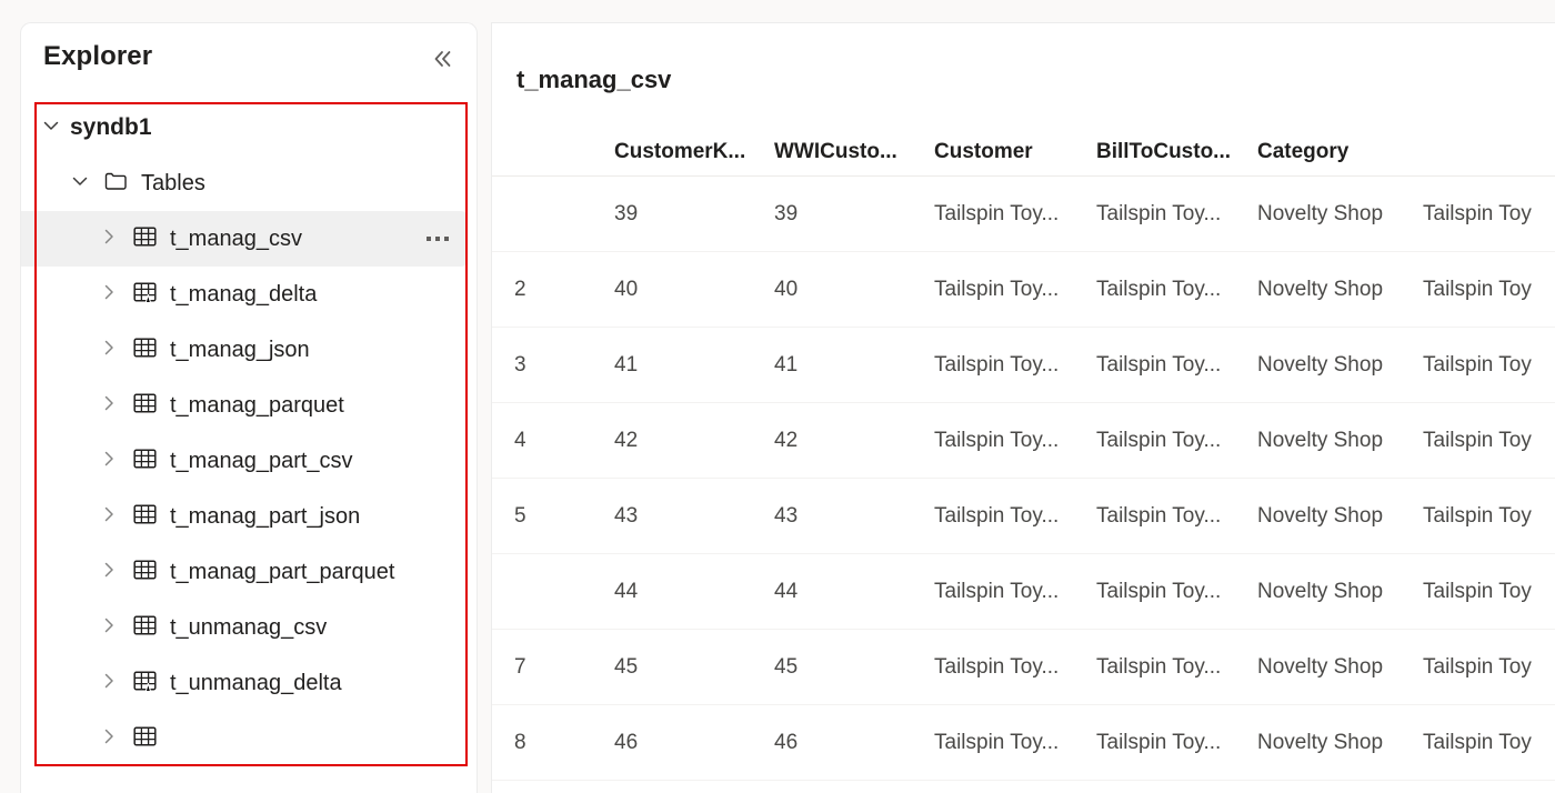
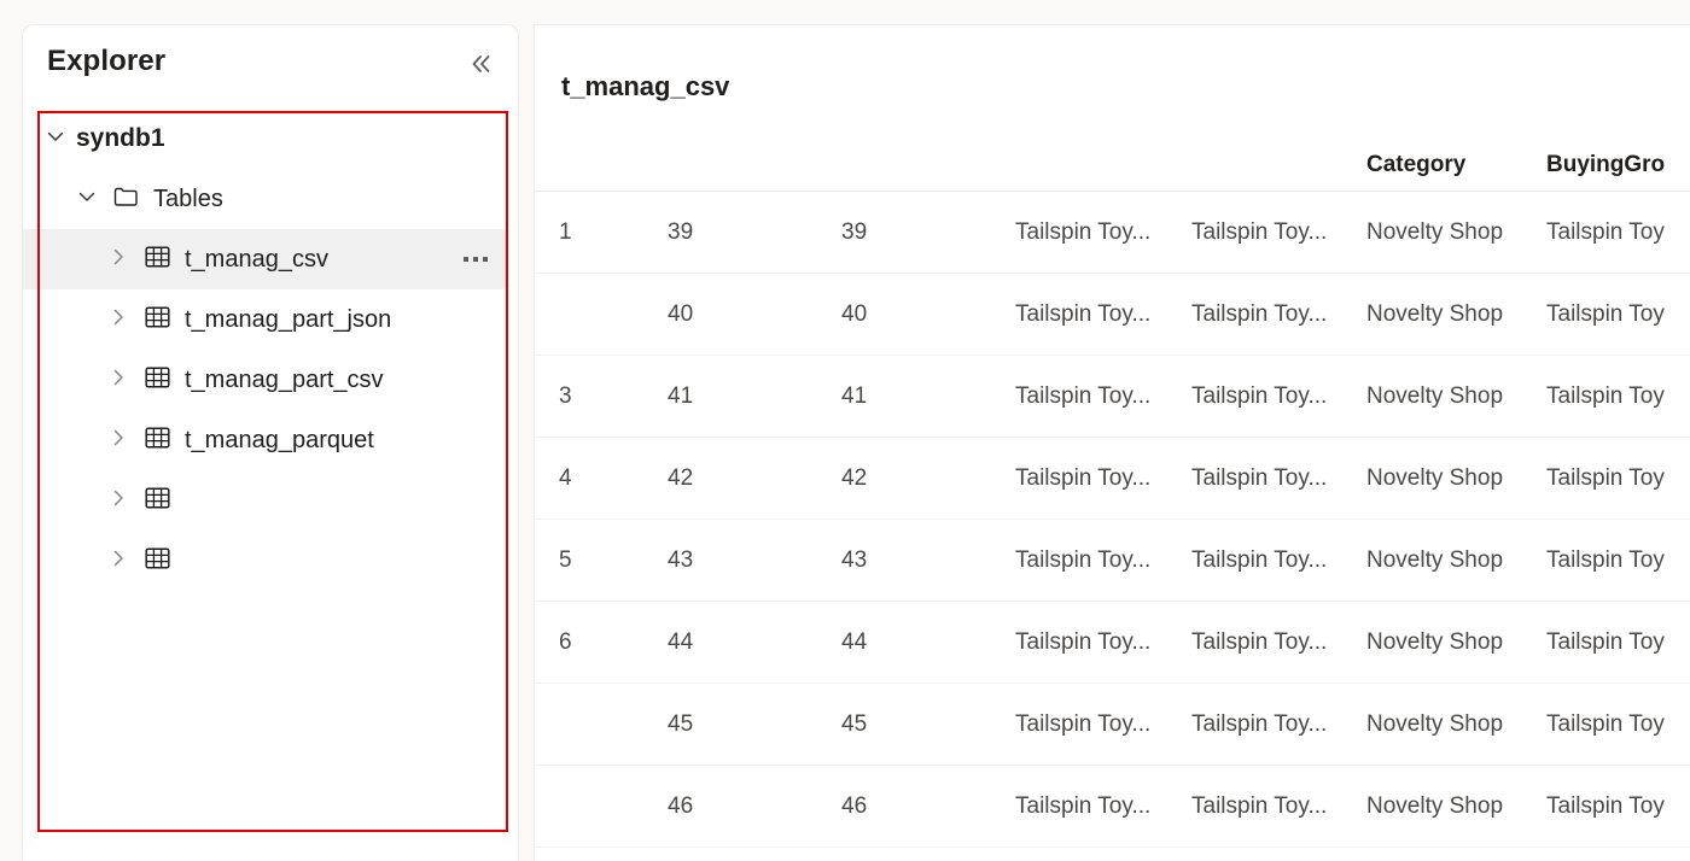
  Explorer
  syndb1
  Tables
  t_manag_csv
- t_manag_delta
- t_manag_json
- t_manag_parquet
+ t_manag_part_json
  t_manag_part_csv
- t_manag_part_json
+ t_manag_parquet
- t_manag_part_parquet
- t_unmanag_csv
- t_unmanag_delta
  t_manag_csv
- CustomerK...
- WWICusto...
- Customer
- BillToCusto...
  Category
+ BuyingGro
+ 1
  39
  39
  Tailspin Toy...
  Tailspin Toy...
  Novelty Shop
  Tailspin Toy
- 2
  40
  40
  Tailspin Toy...
  Tailspin Toy...
  Novelty Shop
  Tailspin Toy
  3
  41
  41
  Tailspin Toy...
  Tailspin Toy...
  Novelty Shop
  Tailspin Toy
  4
  42
  42
  Tailspin Toy...
  Tailspin Toy...
  Novelty Shop
  Tailspin Toy
  5
  43
  43
  Tailspin Toy...
  Tailspin Toy...
  Novelty Shop
  Tailspin Toy
+ 6
  44
  44
  Tailspin Toy...
  Tailspin Toy...
  Novelty Shop
  Tailspin Toy
- 7
  45
  45
  Tailspin Toy...
  Tailspin Toy...
  Novelty Shop
  Tailspin Toy
- 8
  46
  46
  Tailspin Toy...
  Tailspin Toy...
  Novelty Shop
  Tailspin Toy
